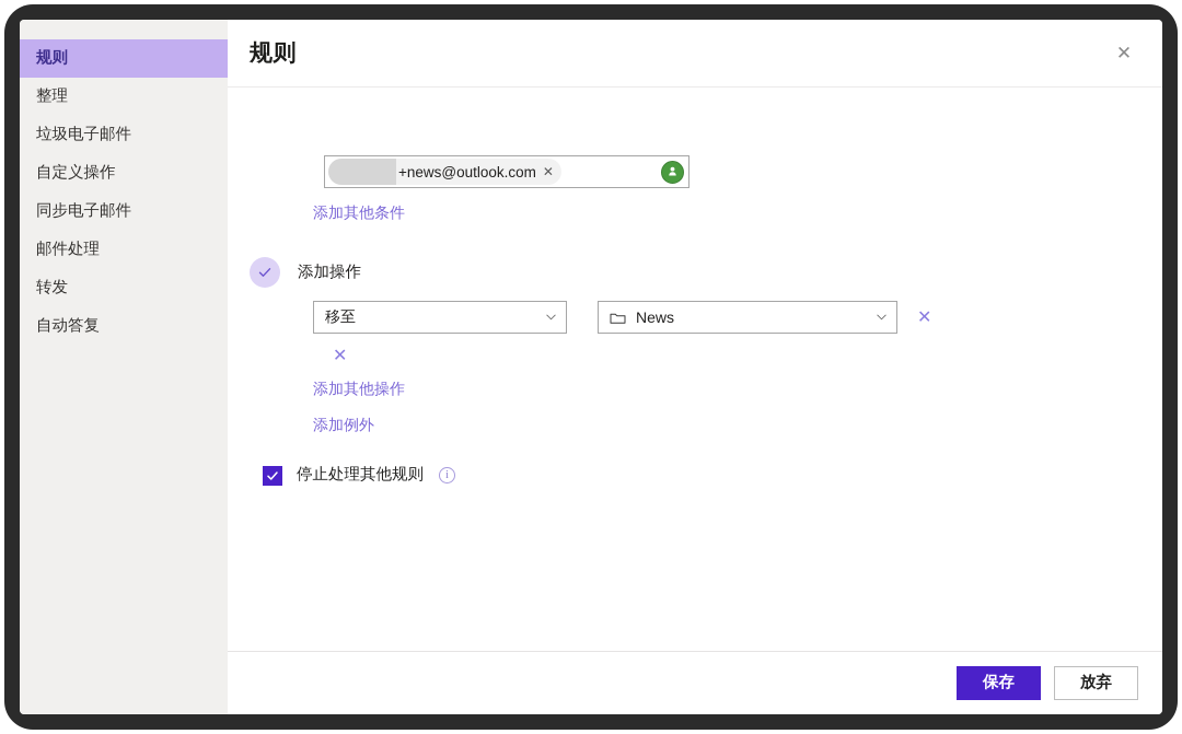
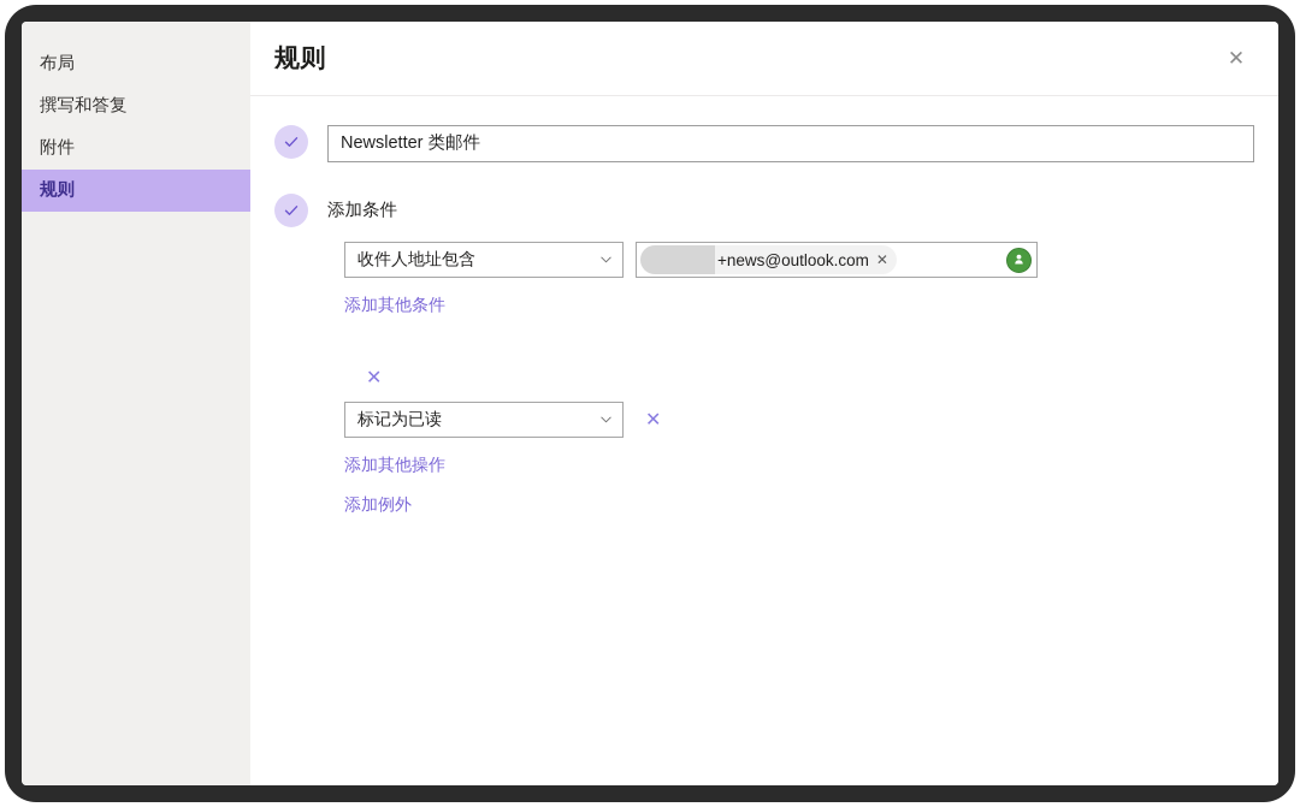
+ 布局
+ 撰写和答复
+ 附件
  规则
- 整理
- 垃圾电子邮件
- 自定义操作
- 同步电子邮件
- 邮件处理
- 转发
- 自动答复
  规则
  ✕
+ Newsletter 类邮件
+ 添加条件
+ 收件人地址包含
  +news@outlook.com
  ✕
  添加其他条件
- 添加操作
- 移至
- News
  ✕
+ 标记为已读
  ✕
  添加其他操作
  添加例外
- 停止处理其他规则
- i
- 保存
- 放弃
